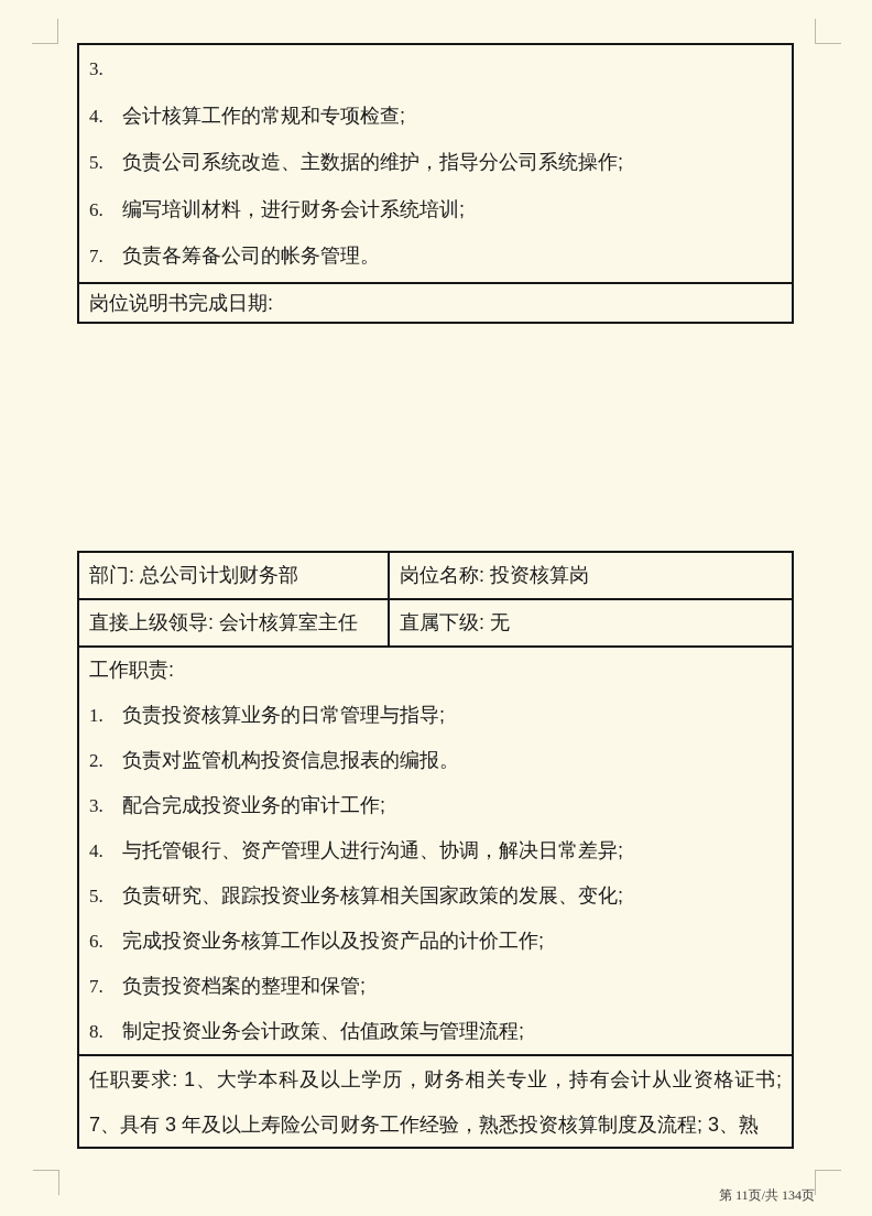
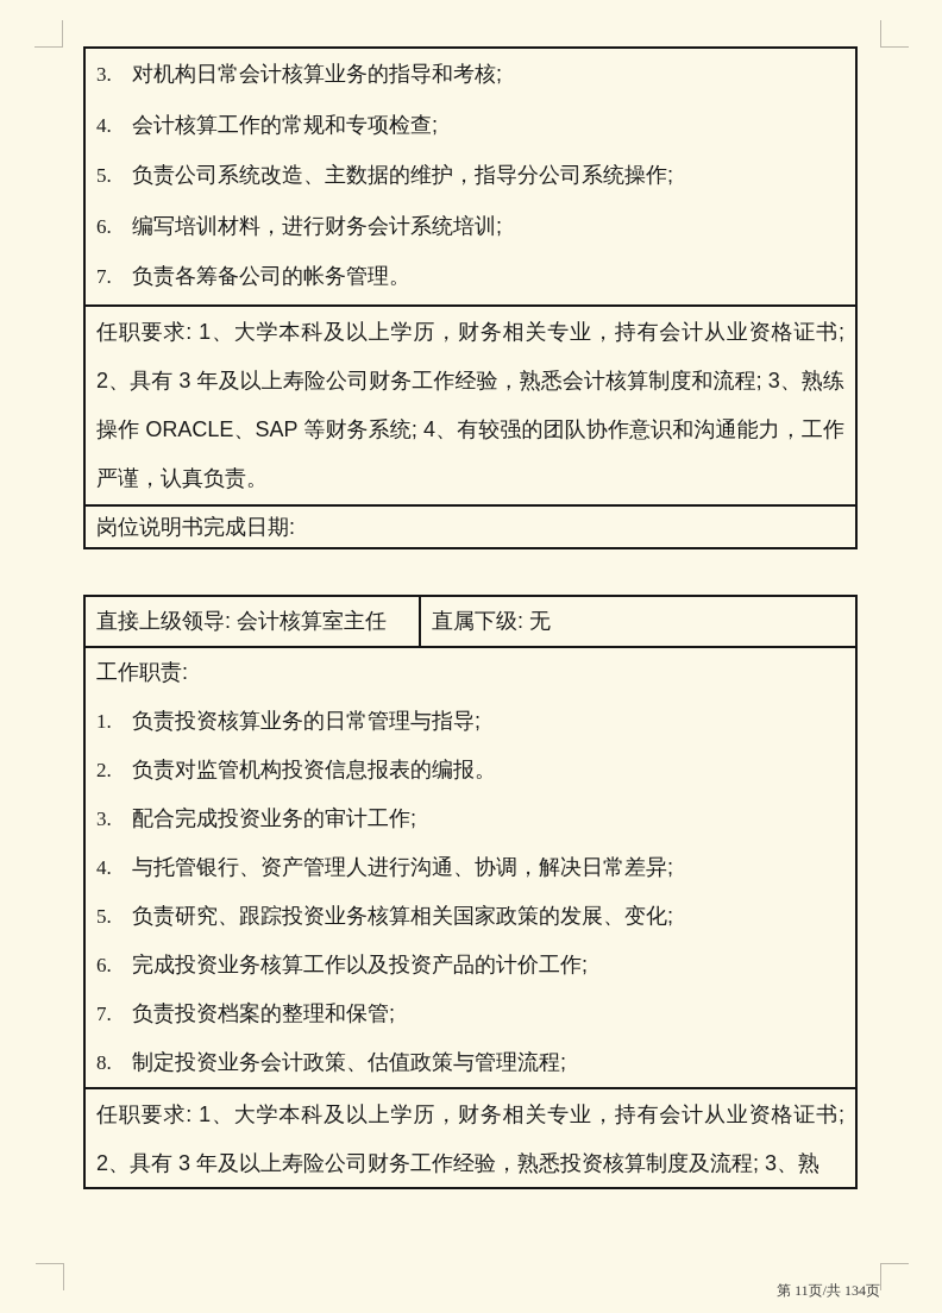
  3.
+ 对机构日常会计核算业务的指导和考核;
  4.
  会计核算工作的常规和专项检查;
  5.
  负责公司系统改造、主数据的维护，指导分公司系统操作;
  6.
  编写培训材料，进行财务会计系统培训;
  7.
  负责各筹备公司的帐务管理。
+ 任职要求: 1、大学本科及以上学历，财务相关专业，持有会计从业资格证书; 2、具有 3 年及以上寿险公司财务工作经验，熟悉会计核算制度和流程; 3、熟练操作 ORACLE、SAP 等财务系统; 4、有较强的团队协作意识和沟通能力，工作严谨，认真负责。
  岗位说明书完成日期:
- 部门: 总公司计划财务部
- 岗位名称: 投资核算岗
  直接上级领导: 会计核算室主任
  直属下级: 无
  工作职责:
  1.
  负责投资核算业务的日常管理与指导;
  2.
  负责对监管机构投资信息报表的编报。
  3.
  配合完成投资业务的审计工作;
  4.
  与托管银行、资产管理人进行沟通、协调，解决日常差异;
  5.
  负责研究、跟踪投资业务核算相关国家政策的发展、变化;
  6.
  完成投资业务核算工作以及投资产品的计价工作;
  7.
  负责投资档案的整理和保管;
  8.
  制定投资业务会计政策、估值政策与管理流程;
- 任职要求: 1、大学本科及以上学历，财务相关专业，持有会计从业资格证书; 7、具有 3 年及以上寿险公司财务工作经验，熟悉投资核算制度及流程; 3、熟
+ 任职要求: 1、大学本科及以上学历，财务相关专业，持有会计从业资格证书; 2、具有 3 年及以上寿险公司财务工作经验，熟悉投资核算制度及流程; 3、熟
  第 11页/共 134页
